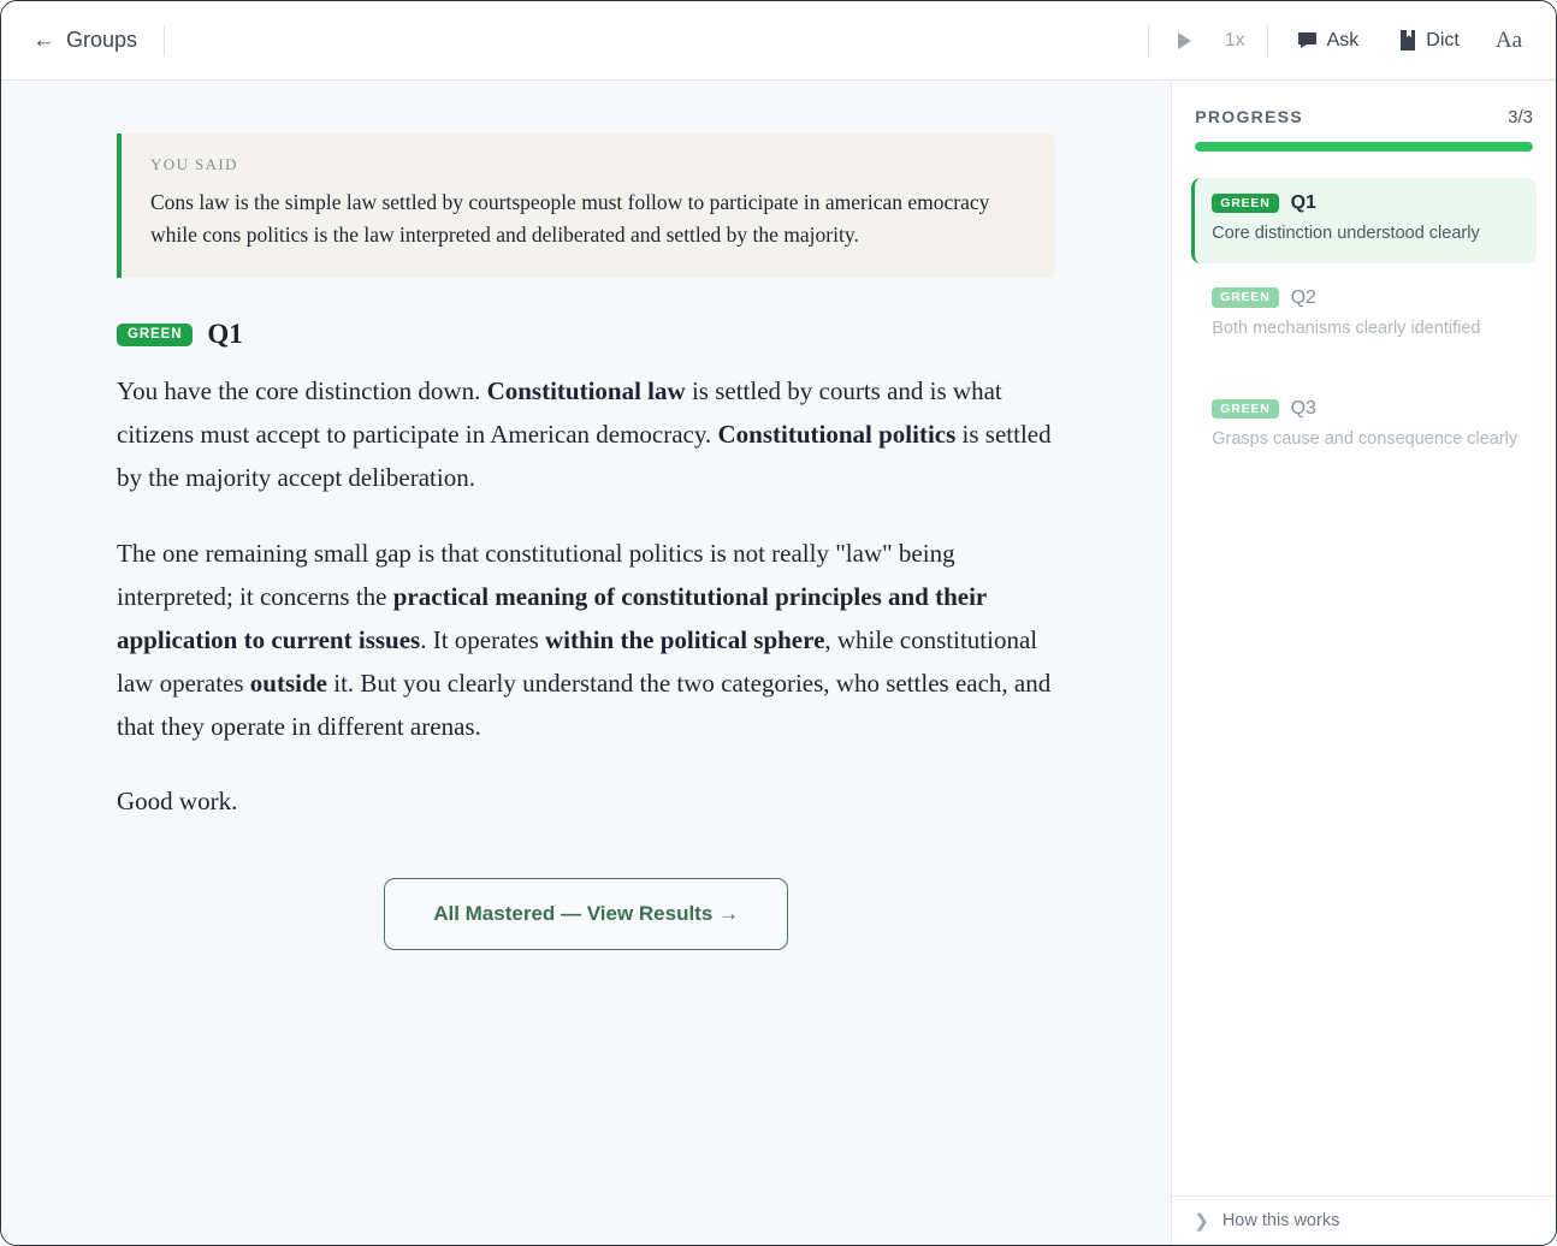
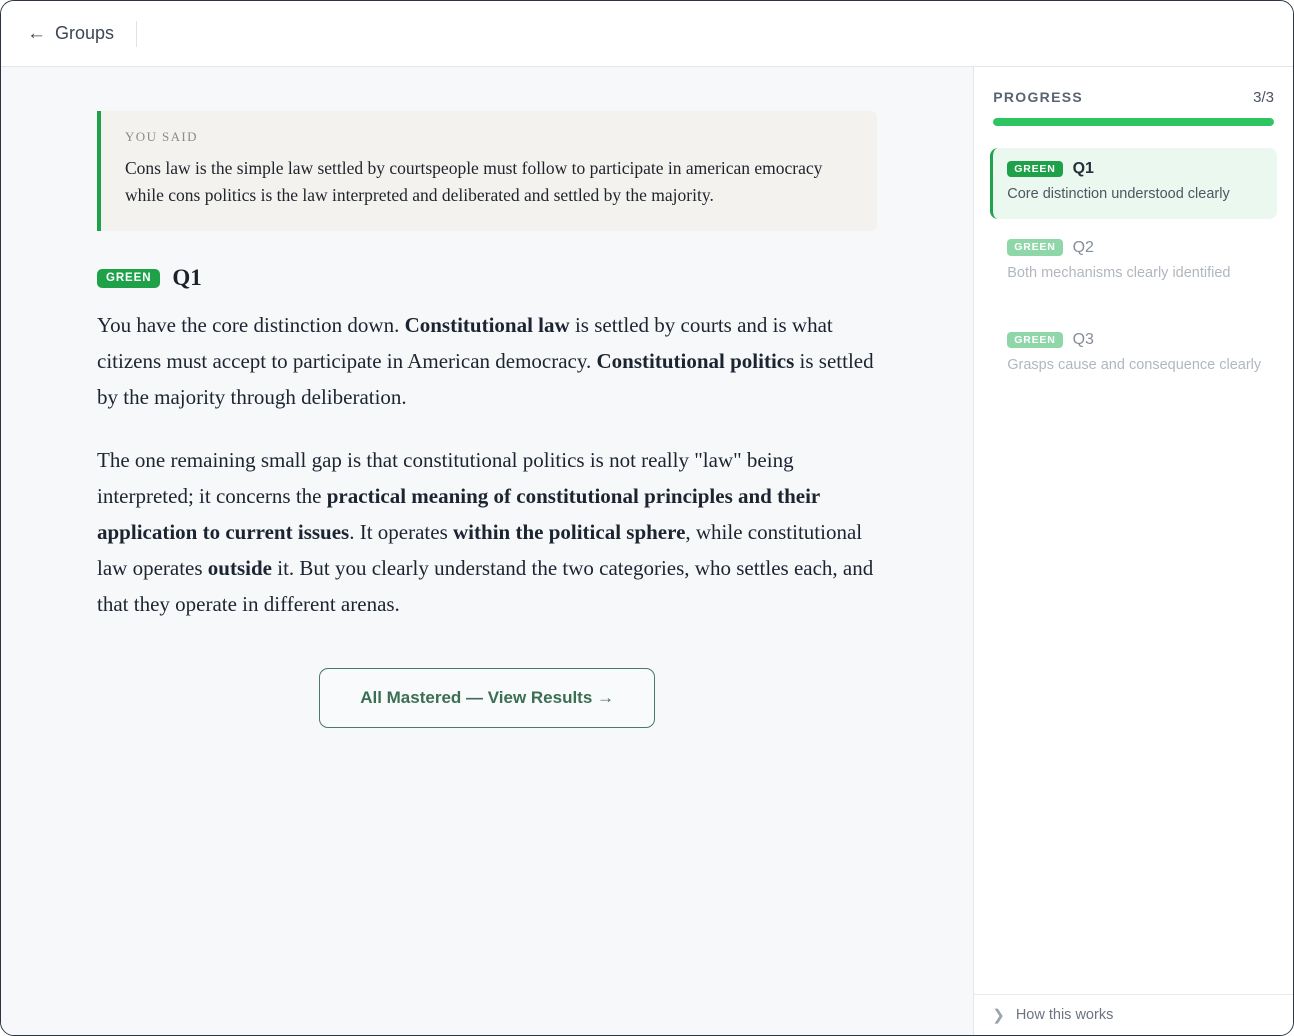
  ←
  Groups
- 1x
- Ask
- Dict
- Aa
  YOU SAID
  Cons law is the simple law settled by courtspeople must follow to participate in american emocracy while cons politics is the law interpreted and deliberated and settled by the majority.
  GREEN
  Q1
- You have the core distinction down. Constitutional law is settled by courts and is what citizens must accept to participate in American democracy. Constitutional politics is settled by the majority accept deliberation.
+ You have the core distinction down. Constitutional law is settled by courts and is what citizens must accept to participate in American democracy. Constitutional politics is settled by the majority through deliberation.
  The one remaining small gap is that constitutional politics is not really "law" being interpreted; it concerns the practical meaning of constitutional principles and their application to current issues. It operates within the political sphere, while constitutional law operates outside it. But you clearly understand the two categories, who settles each, and that they operate in different arenas.
- Good work.
  All Mastered — View Results →
  PROGRESS
  3/3
  GREEN
  Q1
  Core distinction understood clearly
  GREEN
  Q2
  Both mechanisms clearly identified
  GREEN
  Q3
  Grasps cause and consequence clearly
  ❯
  How this works
